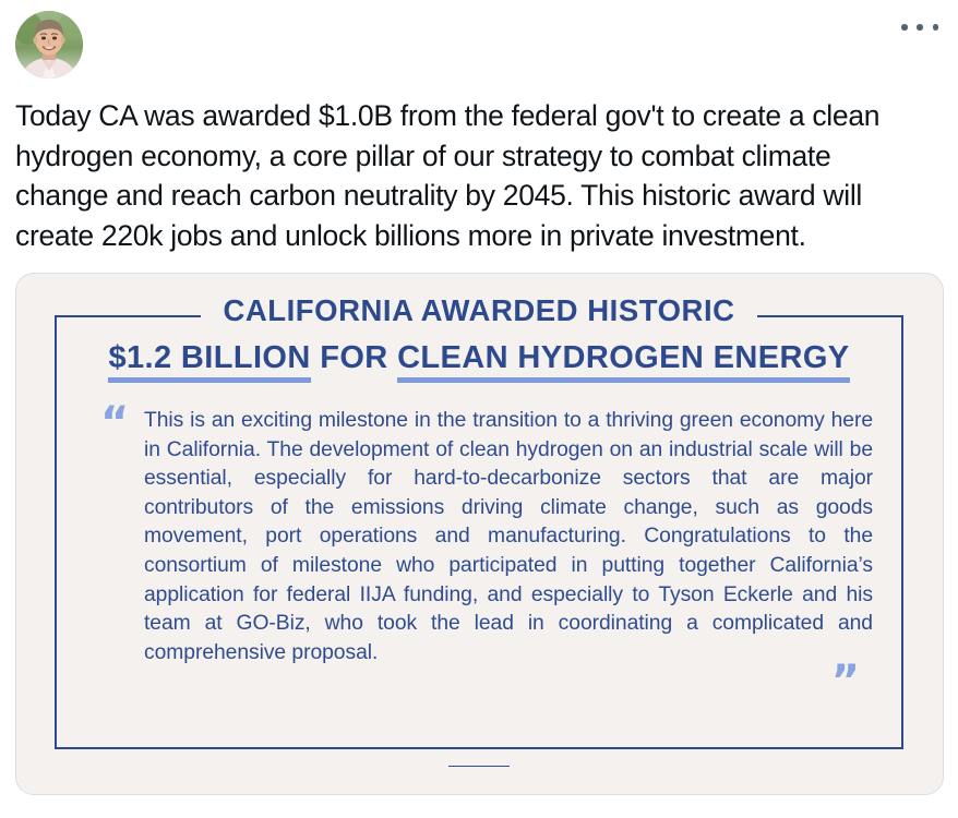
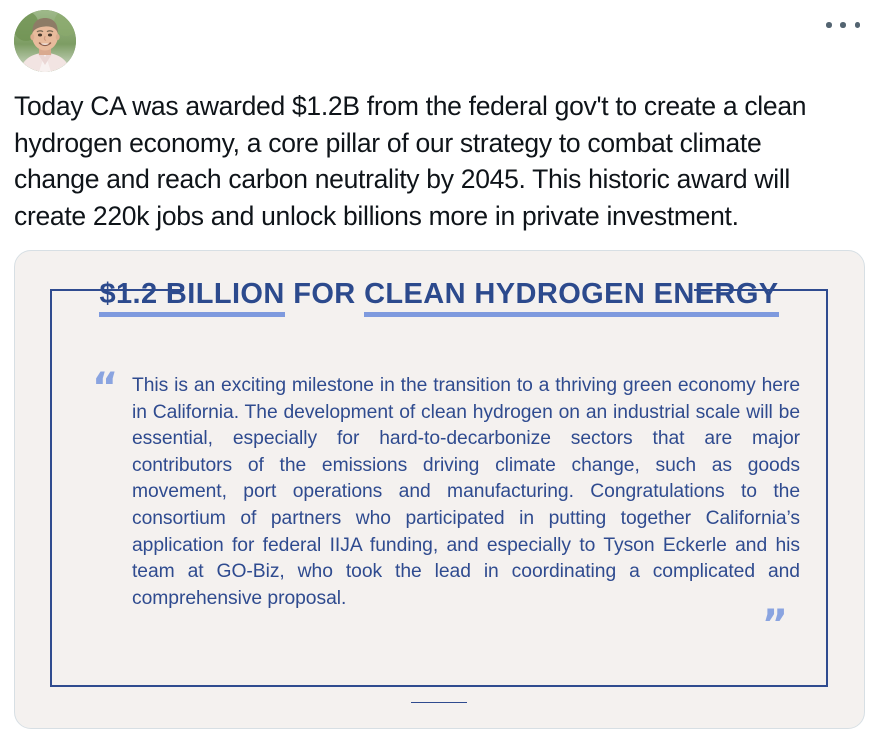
- Today CA was awarded $1.0B from the federal gov't to create a clean hydrogen economy, a core pillar of our strategy to combat climate change and reach carbon neutrality by 2045. This historic award will create 220k jobs and unlock billions more in private investment.
+ Today CA was awarded $1.2B from the federal gov't to create a clean hydrogen economy, a core pillar of our strategy to combat climate change and reach carbon neutrality by 2045. This historic award will create 220k jobs and unlock billions more in private investment.
- CALIFORNIA AWARDED HISTORIC
  $1.2 BILLION FOR CLEAN HYDROGEN ENERGY
  “
- This is an exciting milestone in the transition to a thriving green economy here in California. The development of clean hydrogen on an industrial scale will be essential, especially for hard-to-decarbonize sectors that are major contributors of the emissions driving climate change, such as goods movement, port operations and manufacturing. Congratulations to the consortium of milestone who participated in putting together California’s application for federal IIJA funding, and especially to Tyson Eckerle and his team at GO-Biz, who took the lead in coordinating a complicated and comprehensive proposal.
+ This is an exciting milestone in the transition to a thriving green economy here in California. The development of clean hydrogen on an industrial scale will be essential, especially for hard-to-decarbonize sectors that are major contributors of the emissions driving climate change, such as goods movement, port operations and manufacturing. Congratulations to the consortium of partners who participated in putting together California’s application for federal IIJA funding, and especially to Tyson Eckerle and his team at GO-Biz, who took the lead in coordinating a complicated and comprehensive proposal.
  ”
